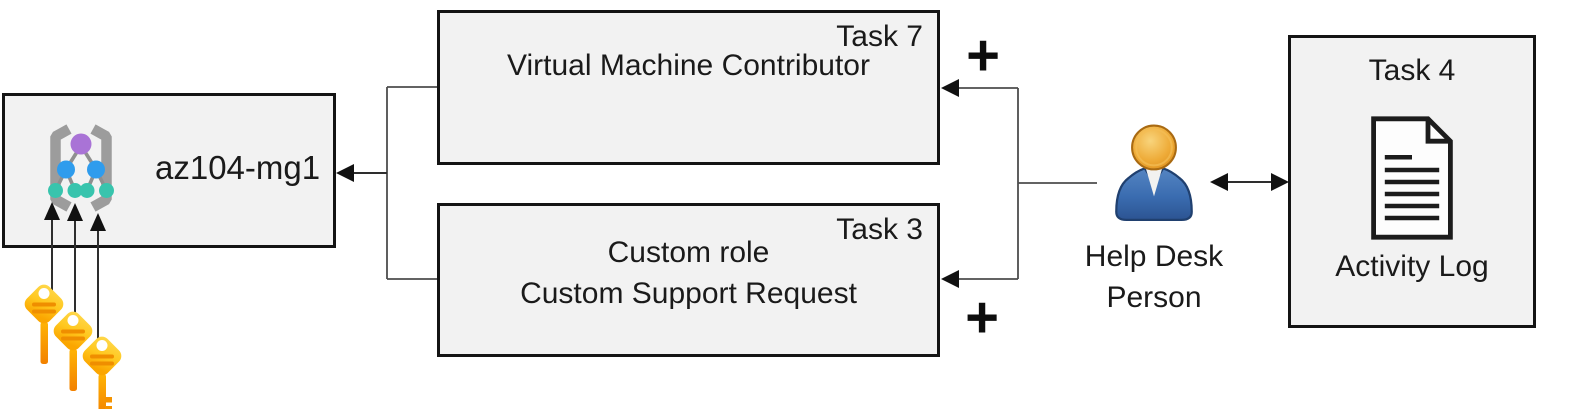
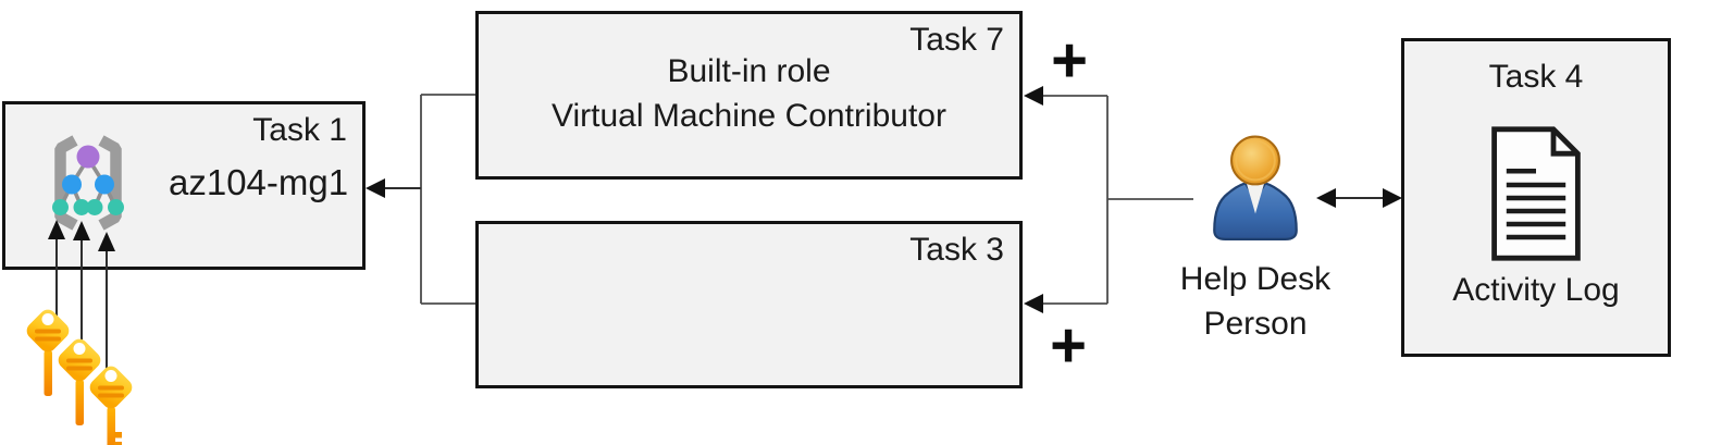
+ Task 1
  az104-mg1
  Task 7
+ Built-in role
  Virtual Machine Contributor
  Task 3
- Custom role
- Custom Support Request
  Task 4
  Activity Log
  +
  +
  Help Desk
  Person
